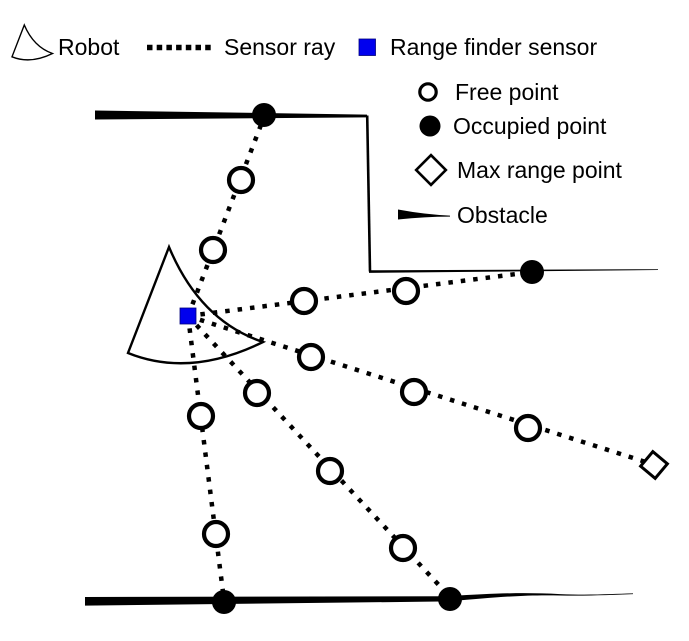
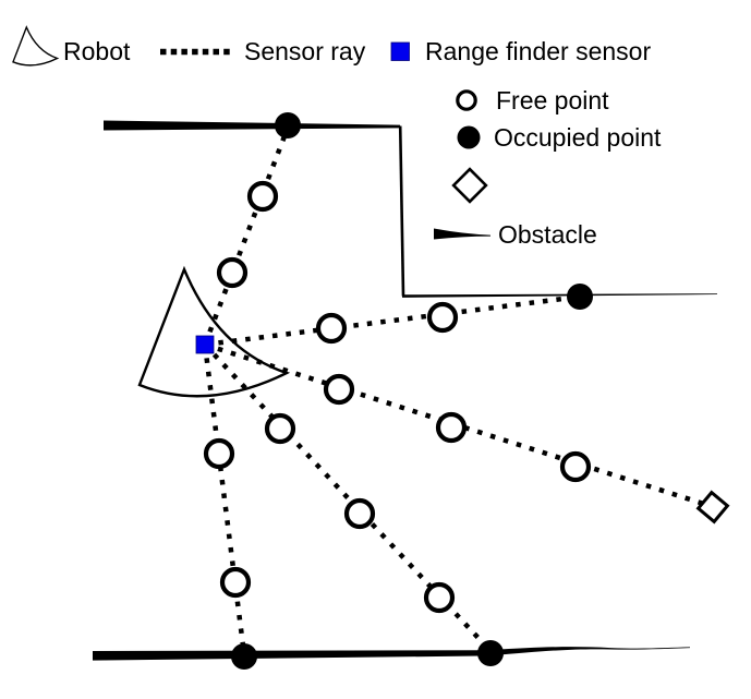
  Robot
  Sensor ray
  Range finder sensor
  Free point
  Occupied point
- Max range point
  Obstacle
